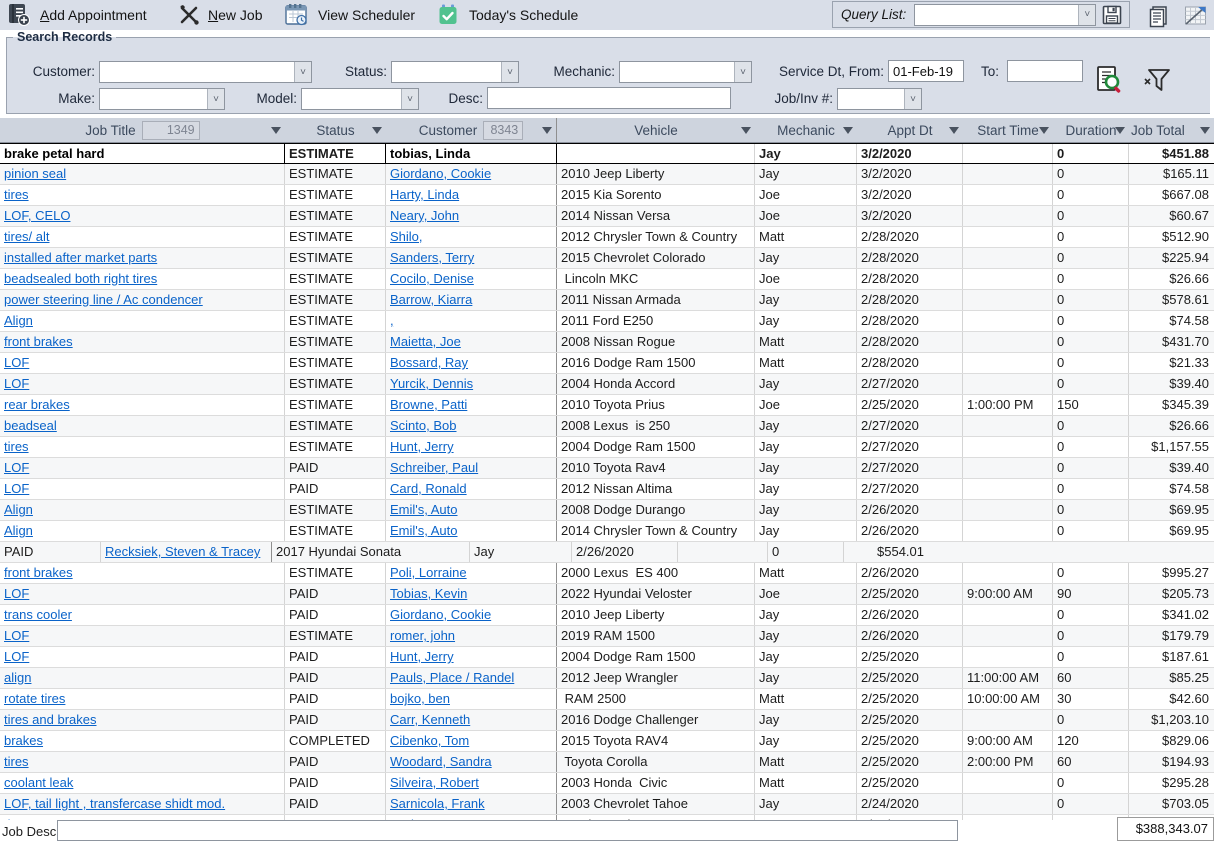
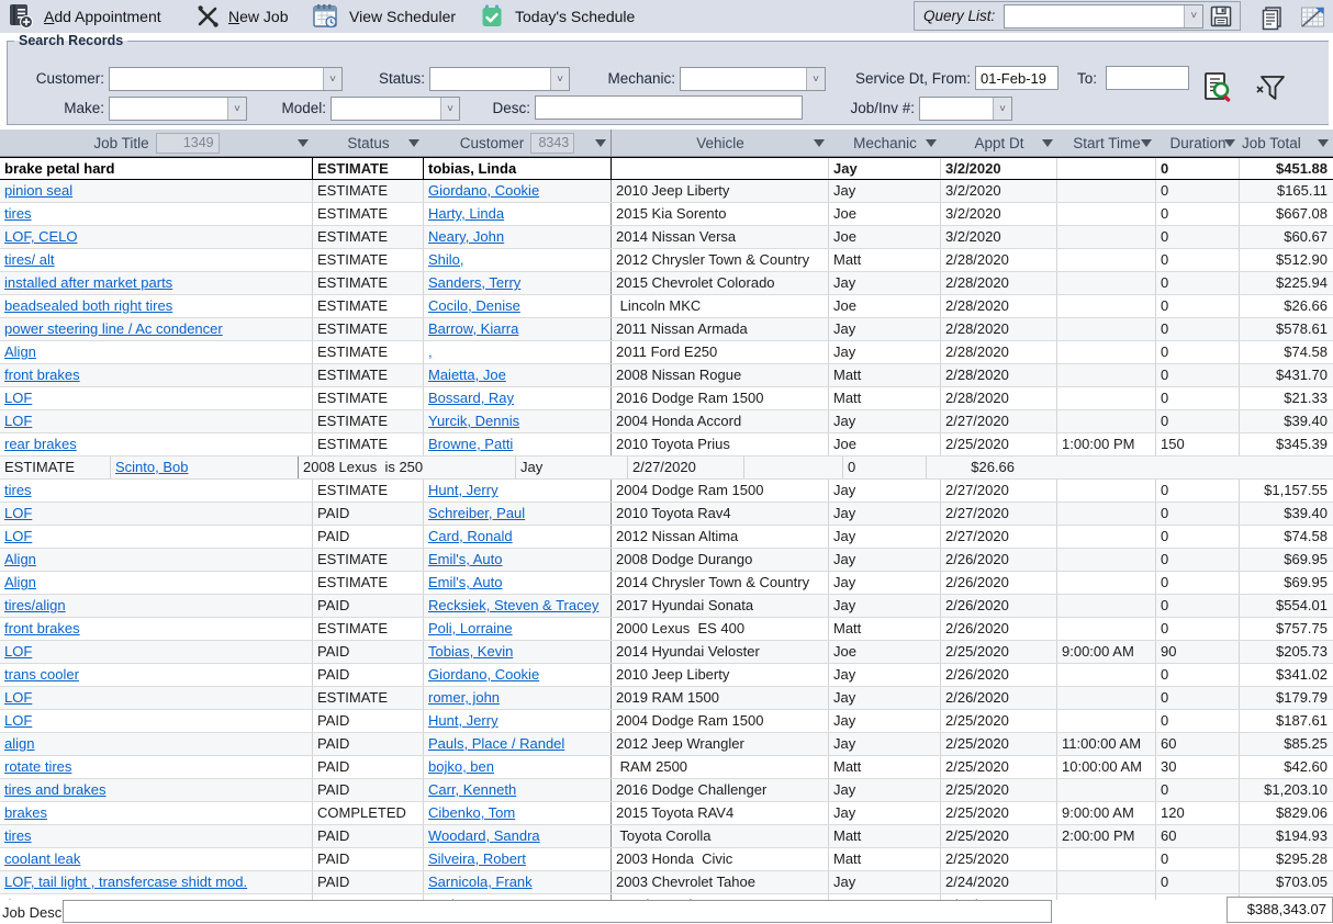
  Add Appointment
  New Job
  View Scheduler
  Today's Schedule
  Query List:
  ˅
  Search Records
  Customer:
  ˅
  Status:
  ˅
  Mechanic:
  ˅
  Service Dt, From:
  01-Feb-19
  To:
  Make:
  ˅
  Model:
  ˅
  Desc:
  Job/Inv #:
  ˅
  Job Title
  1349
  Status
  Customer
  8343
  Vehicle
  Mechanic
  Appt Dt
  Start Time
  Duration
  Job Total
  brake petal hard
  ESTIMATE
  tobias, Linda
  Jay
  3/2/2020
  0
  $451.88
  pinion seal
  ESTIMATE
  Giordano, Cookie
  2010 Jeep Liberty
  Jay
  3/2/2020
  0
  $165.11
  tires
  ESTIMATE
  Harty, Linda
  2015 Kia Sorento
  Joe
  3/2/2020
  0
  $667.08
  LOF, CELO
  ESTIMATE
  Neary, John
  2014 Nissan Versa
  Joe
  3/2/2020
  0
  $60.67
  tires/ alt
  ESTIMATE
  Shilo,
  2012 Chrysler Town & Country
  Matt
  2/28/2020
  0
  $512.90
  installed after market parts
  ESTIMATE
  Sanders, Terry
  2015 Chevrolet Colorado
  Jay
  2/28/2020
  0
  $225.94
  beadsealed both right tires
  ESTIMATE
  Cocilo, Denise
  Lincoln MKC
  Joe
  2/28/2020
  0
  $26.66
  power steering line / Ac condencer
  ESTIMATE
  Barrow, Kiarra
  2011 Nissan Armada
  Jay
  2/28/2020
  0
  $578.61
  Align
  ESTIMATE
  ,
  2011 Ford E250
  Jay
  2/28/2020
  0
  $74.58
  front brakes
  ESTIMATE
  Maietta, Joe
  2008 Nissan Rogue
  Matt
  2/28/2020
  0
  $431.70
  LOF
  ESTIMATE
  Bossard, Ray
  2016 Dodge Ram 1500
  Matt
  2/28/2020
  0
  $21.33
  LOF
  ESTIMATE
  Yurcik, Dennis
  2004 Honda Accord
  Jay
  2/27/2020
  0
  $39.40
  rear brakes
  ESTIMATE
  Browne, Patti
  2010 Toyota Prius
  Joe
  2/25/2020
  1:00:00 PM
  150
  $345.39
- beadseal
  ESTIMATE
  Scinto, Bob
  2008 Lexus is 250
  Jay
  2/27/2020
  0
  $26.66
  tires
  ESTIMATE
  Hunt, Jerry
  2004 Dodge Ram 1500
  Jay
  2/27/2020
  0
  $1,157.55
  LOF
  PAID
  Schreiber, Paul
  2010 Toyota Rav4
  Jay
  2/27/2020
  0
  $39.40
  LOF
  PAID
  Card, Ronald
  2012 Nissan Altima
  Jay
  2/27/2020
  0
  $74.58
  Align
  ESTIMATE
  Emil's, Auto
  2008 Dodge Durango
  Jay
  2/26/2020
  0
  $69.95
  Align
  ESTIMATE
  Emil's, Auto
  2014 Chrysler Town & Country
  Jay
  2/26/2020
  0
  $69.95
+ tires/align
  PAID
  Recksiek, Steven & Tracey
  2017 Hyundai Sonata
  Jay
  2/26/2020
  0
  $554.01
  front brakes
  ESTIMATE
  Poli, Lorraine
  2000 Lexus ES 400
  Matt
  2/26/2020
  0
- $995.27
+ $757.75
  LOF
  PAID
  Tobias, Kevin
- 2022 Hyundai Veloster
+ 2014 Hyundai Veloster
  Joe
  2/25/2020
  9:00:00 AM
  90
  $205.73
  trans cooler
  PAID
  Giordano, Cookie
  2010 Jeep Liberty
  Jay
  2/26/2020
  0
  $341.02
  LOF
  ESTIMATE
  romer, john
  2019 RAM 1500
  Jay
  2/26/2020
  0
  $179.79
  LOF
  PAID
  Hunt, Jerry
  2004 Dodge Ram 1500
  Jay
  2/25/2020
  0
  $187.61
  align
  PAID
  Pauls, Place / Randel
  2012 Jeep Wrangler
  Jay
  2/25/2020
  11:00:00 AM
  60
  $85.25
  rotate tires
  PAID
  bojko, ben
  RAM 2500
  Matt
  2/25/2020
  10:00:00 AM
  30
  $42.60
  tires and brakes
  PAID
  Carr, Kenneth
  2016 Dodge Challenger
  Jay
  2/25/2020
  0
  $1,203.10
  brakes
  COMPLETED
  Cibenko, Tom
  2015 Toyota RAV4
  Jay
  2/25/2020
  9:00:00 AM
  120
  $829.06
  tires
  PAID
  Woodard, Sandra
  Toyota Corolla
  Matt
  2/25/2020
  2:00:00 PM
  60
  $194.93
  coolant leak
  PAID
  Silveira, Robert
  2003 Honda Civic
  Matt
  2/25/2020
  0
  $295.28
  LOF, tail light , transfercase shidt mod.
  PAID
  Sarnicola, Frank
  2003 Chevrolet Tahoe
  Jay
  2/24/2020
  0
  $703.05
  Job Desc
  $388,343.07
